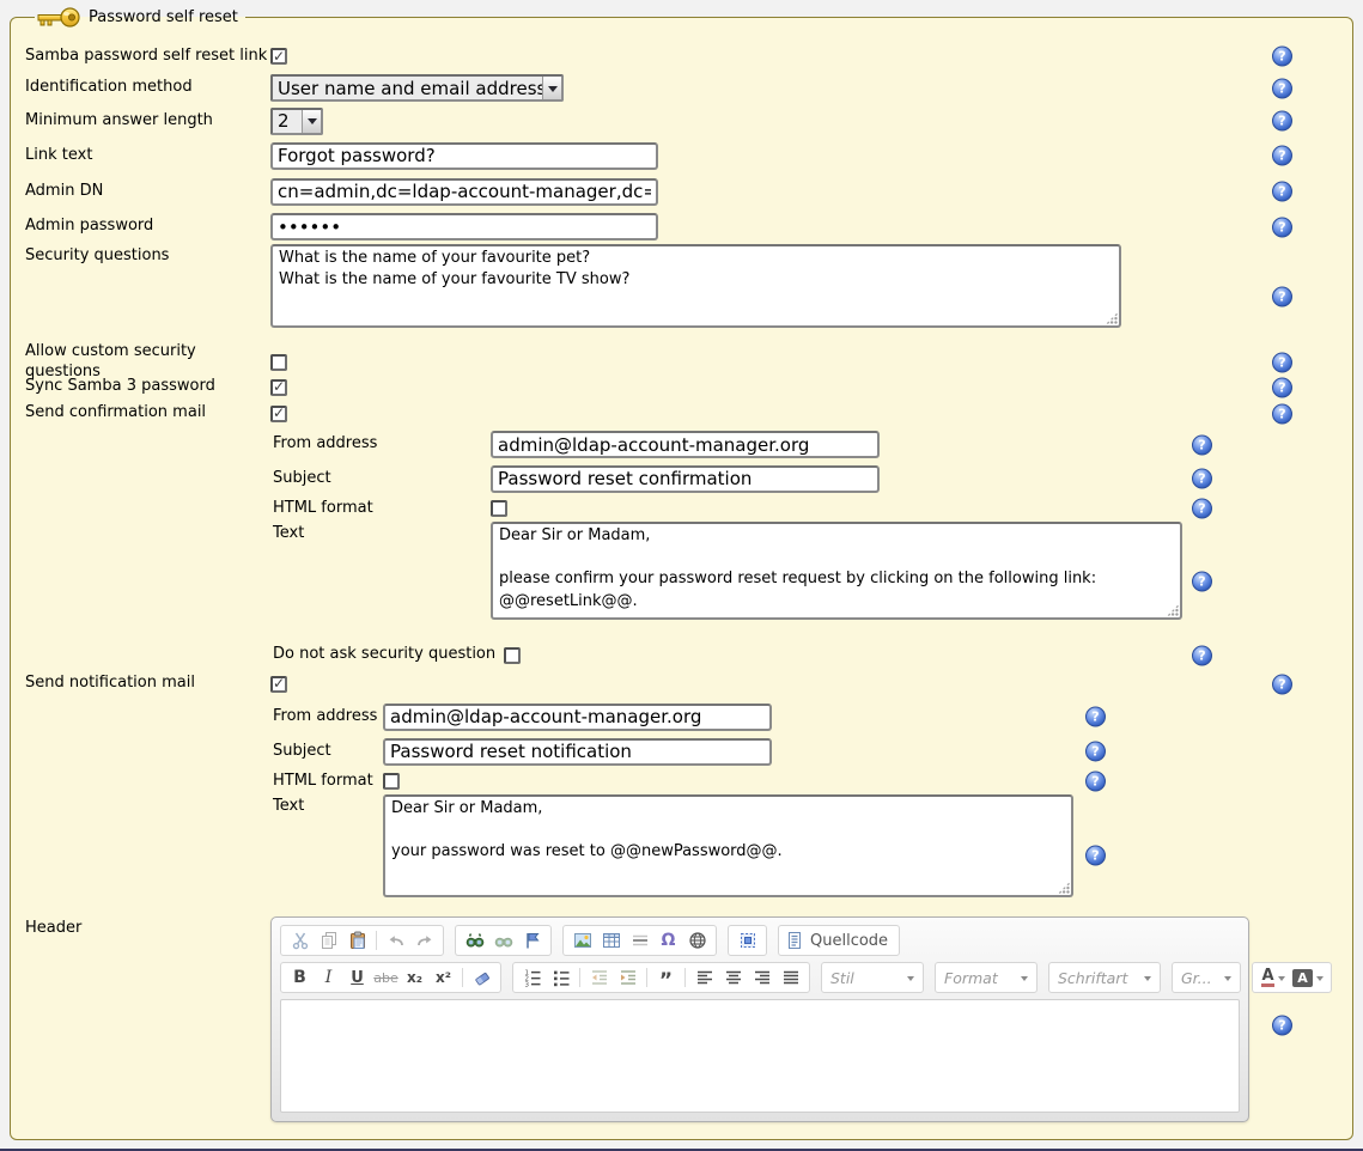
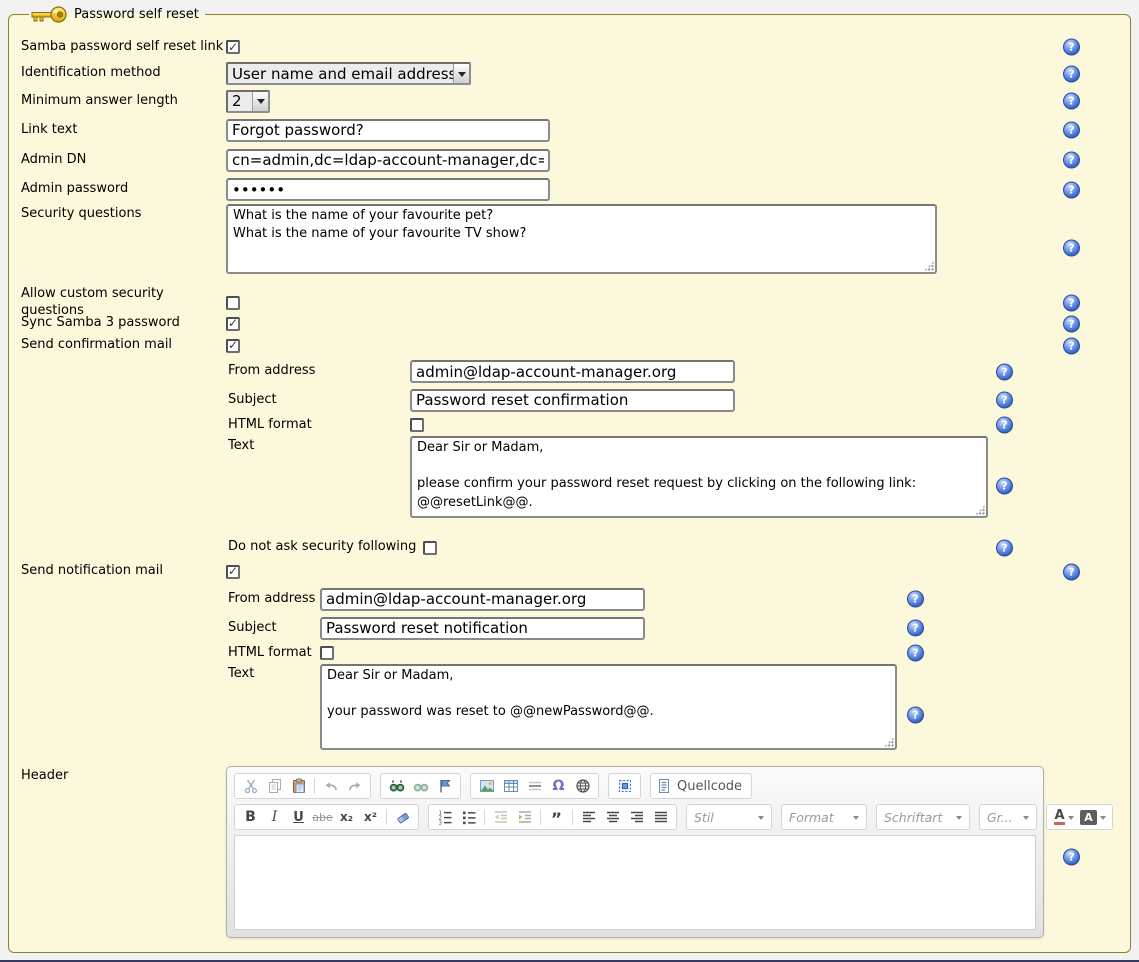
  Password self reset
  Samba password self reset link
  ✓
  ?
  Identification method
  User name and email addres
  ?
  Minimum answer length
  2
  ?
  Link text
  Forgot password?
  ?
  Admin DN
  cn=admin,dc=ldap-account-manager,dc=
  ?
  Admin password
  ••••••
  ?
  Security questions
  What is the name of your favourite pet?
  What is the name of your favourite TV show?
  ?
  Allow custom security questions
  ?
  Sync Samba 3 password
  ✓
  ?
  Send confirmation mail
  ✓
  ?
  From address
  admin@ldap-account-manager.org
  ?
  Subject
  Password reset confirmation
  ?
  HTML format
  ?
  Text
  Dear Sir or Madam,
  please confirm your password reset request by clicking on the following link: @@resetLink@@.
  ?
- Do not ask security question
+ Do not ask security following
  ?
  Send notification mail
  ✓
  ?
  From address
  admin@ldap-account-manager.org
  ?
  Subject
  Password reset notification
  ?
  HTML format
  ?
  Text
  Dear Sir or Madam,
  your password was reset to @@newPassword@@.
  ?
  Header
  Ω
  Quellcode
  B
  I
  U
  abe
  x₂
  x²
  ”
  Stil
  Format
  Schriftart
  Gr...
  A
  A
  ?
